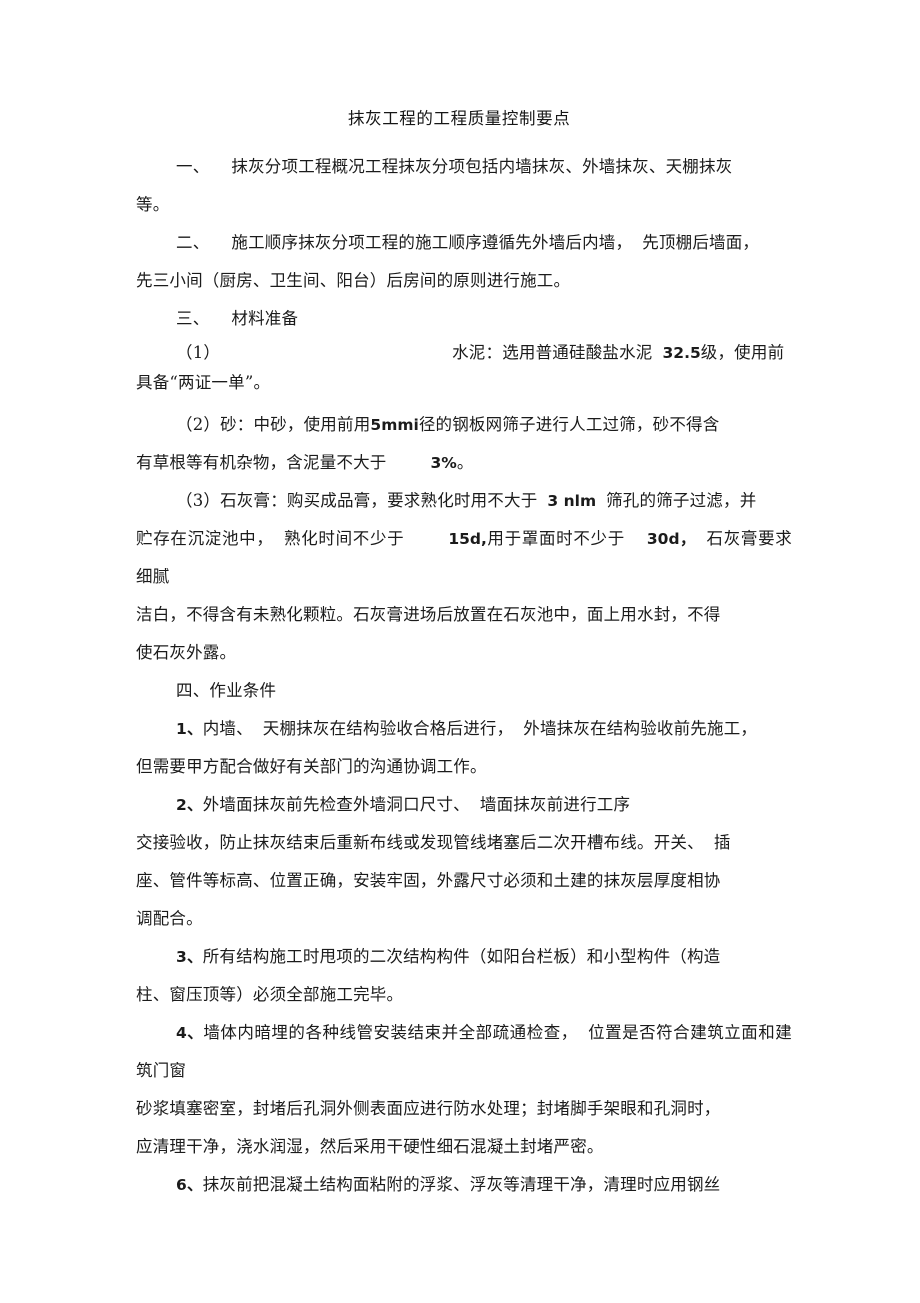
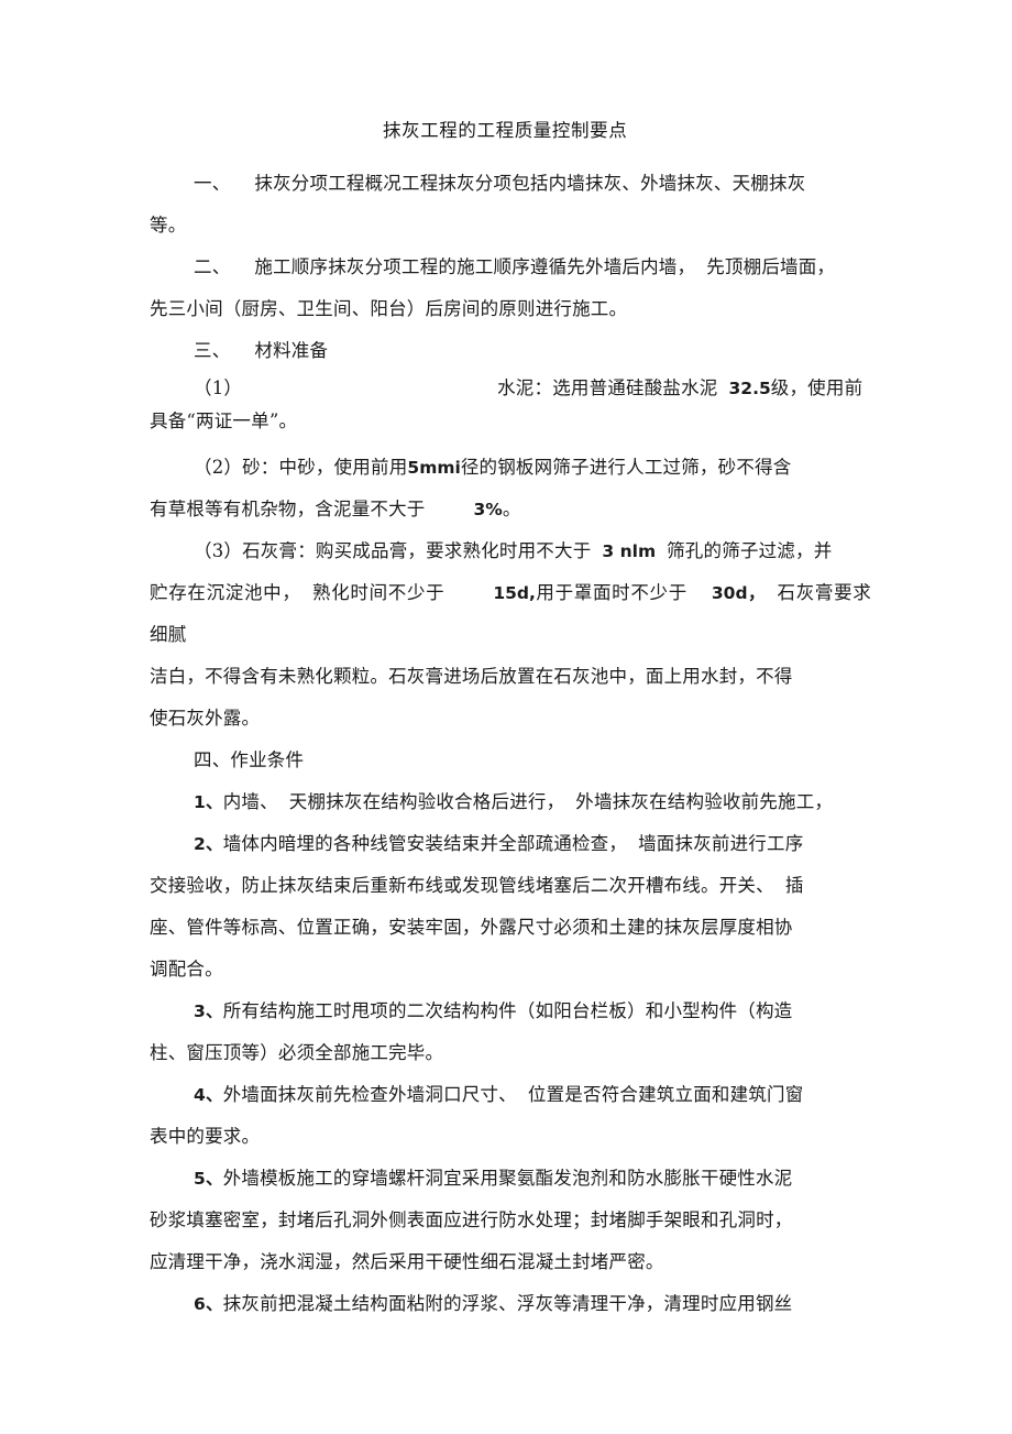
  抹灰工程的工程质量控制要点
  一、 抹灰分项工程概况工程抹灰分项包括内墙抹灰、外墙抹灰、天棚抹灰
  等。
  二、 施工顺序抹灰分项工程的施工顺序遵循先外墙后内墙， 先顶棚后墙面，
  先三小间（厨房、卫生间、阳台）后房间的原则进行施工。
  三、 材料准备
  （1） 水泥：选用普通硅酸盐水泥 32.5级，使用前
  具备“两证一单”。
  （2）砂：中砂，使用前用5mmi径的钢板网筛子进行人工过筛，砂不得含
  有草根等有机杂物，含泥量不大于 3%。
  （3）石灰膏：购买成品膏，要求熟化时用不大于 3 nlm 筛孔的筛子过滤，并
  贮存在沉淀池中， 熟化时间不少于 15d,用于罩面时不少于 30d， 石灰膏要求细腻
  洁白，不得含有未熟化颗粒。石灰膏进场后放置在石灰池中，面上用水封，不得
  使石灰外露。
  四、作业条件
  1、内墙、 天棚抹灰在结构验收合格后进行， 外墙抹灰在结构验收前先施工，
- 但需要甲方配合做好有关部门的沟通协调工作。
- 2、外墙面抹灰前先检查外墙洞口尺寸、 墙面抹灰前进行工序
+ 2、墙体内暗埋的各种线管安装结束并全部疏通检查， 墙面抹灰前进行工序
  交接验收，防止抹灰结束后重新布线或发现管线堵塞后二次开槽布线。开关、 插
  座、管件等标高、位置正确，安装牢固，外露尺寸必须和土建的抹灰层厚度相协
  调配合。
  3、所有结构施工时甩项的二次结构构件（如阳台栏板）和小型构件（构造
  柱、窗压顶等）必须全部施工完毕。
- 4、墙体内暗埋的各种线管安装结束并全部疏通检查， 位置是否符合建筑立面和建筑门窗
+ 4、外墙面抹灰前先检查外墙洞口尺寸、 位置是否符合建筑立面和建筑门窗
+ 表中的要求。
+ 5、外墙模板施工的穿墙螺杆洞宜采用聚氨酯发泡剂和防水膨胀干硬性水泥
  砂浆填塞密室，封堵后孔洞外侧表面应进行防水处理；封堵脚手架眼和孔洞时，
  应清理干净，浇水润湿，然后采用干硬性细石混凝土封堵严密。
  6、抹灰前把混凝土结构面粘附的浮浆、浮灰等清理干净，清理时应用钢丝
